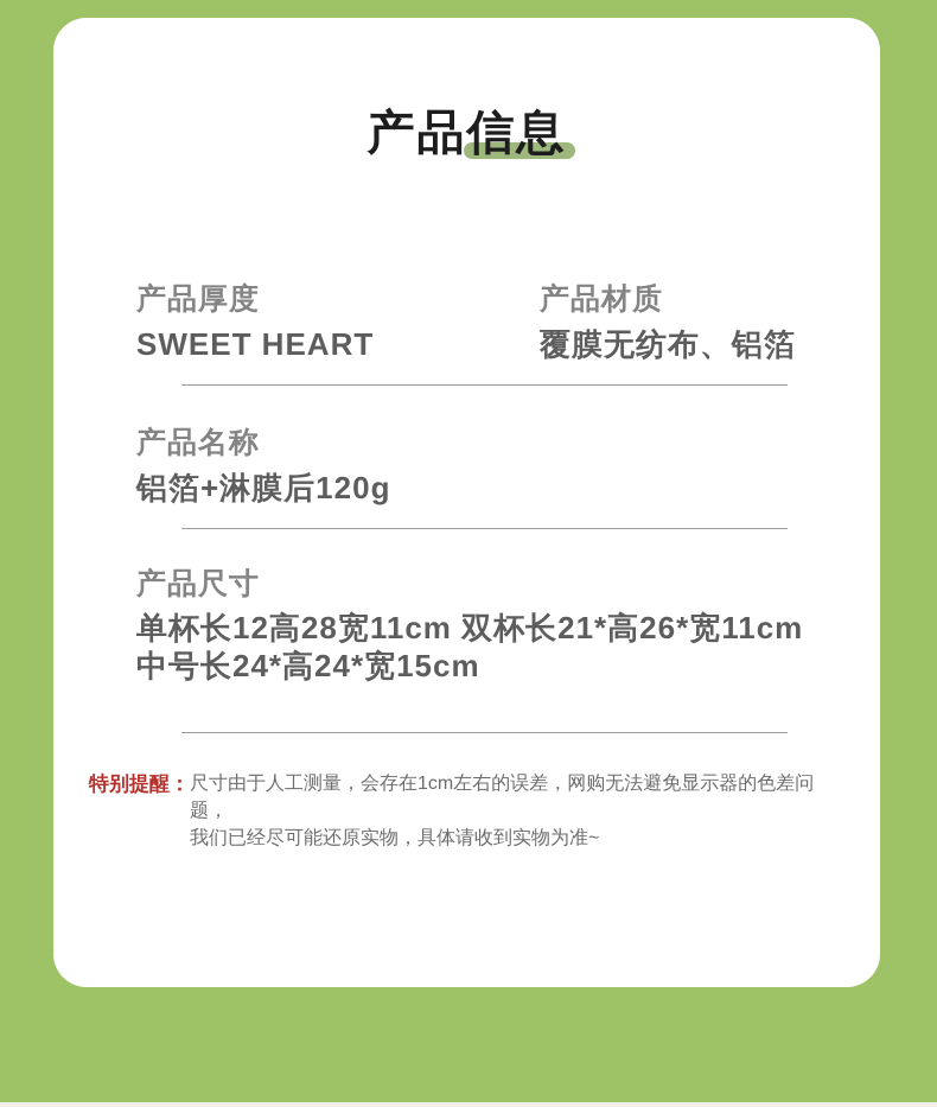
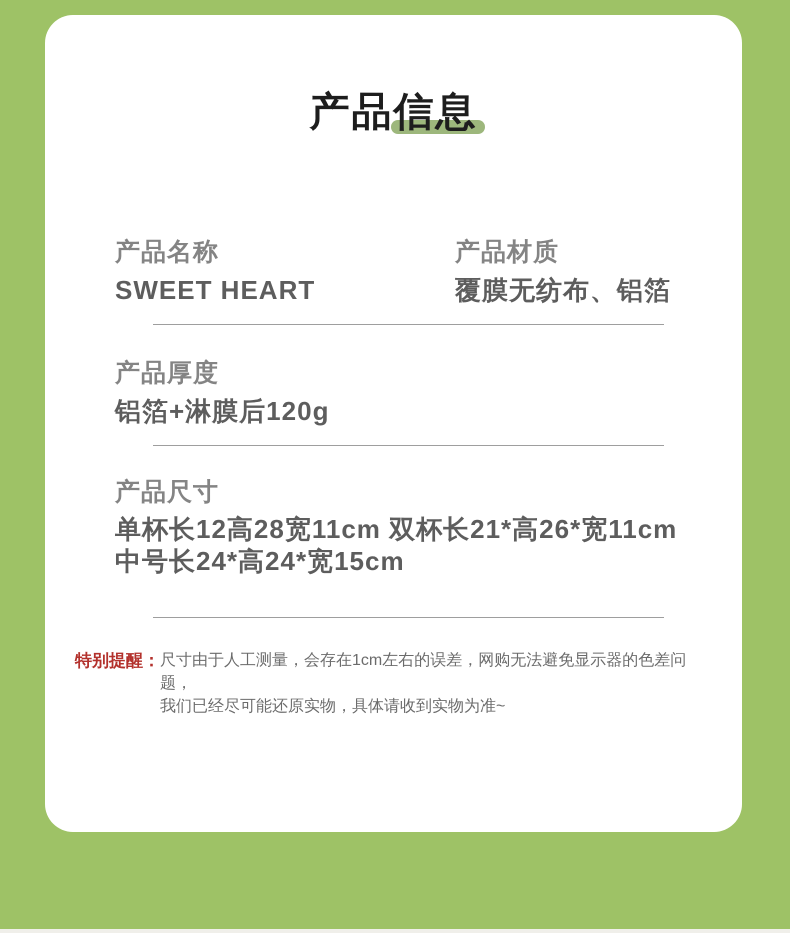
  产品信息
- 产品厚度
+ 产品名称
  SWEET HEART
  产品材质
  覆膜无纺布、铝箔
- 产品名称
+ 产品厚度
  铝箔+淋膜后120g
  产品尺寸
  单杯长12高28宽11cm 双杯长21*高26*宽11cm
  中号长24*高24*宽15cm
  特别提醒：
  尺寸由于人工测量，会存在1cm左右的误差，网购无法避免显示器的色差问题，
  我们已经尽可能还原实物，具体请收到实物为准~
